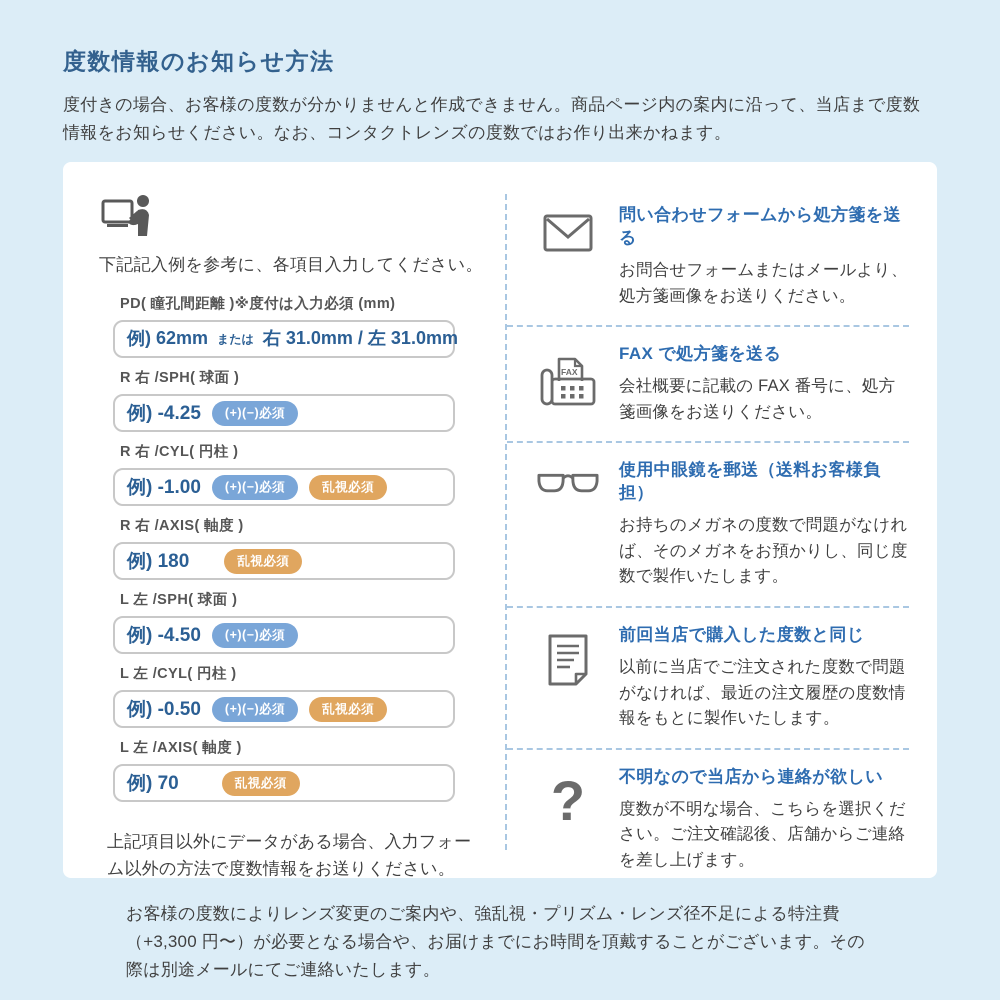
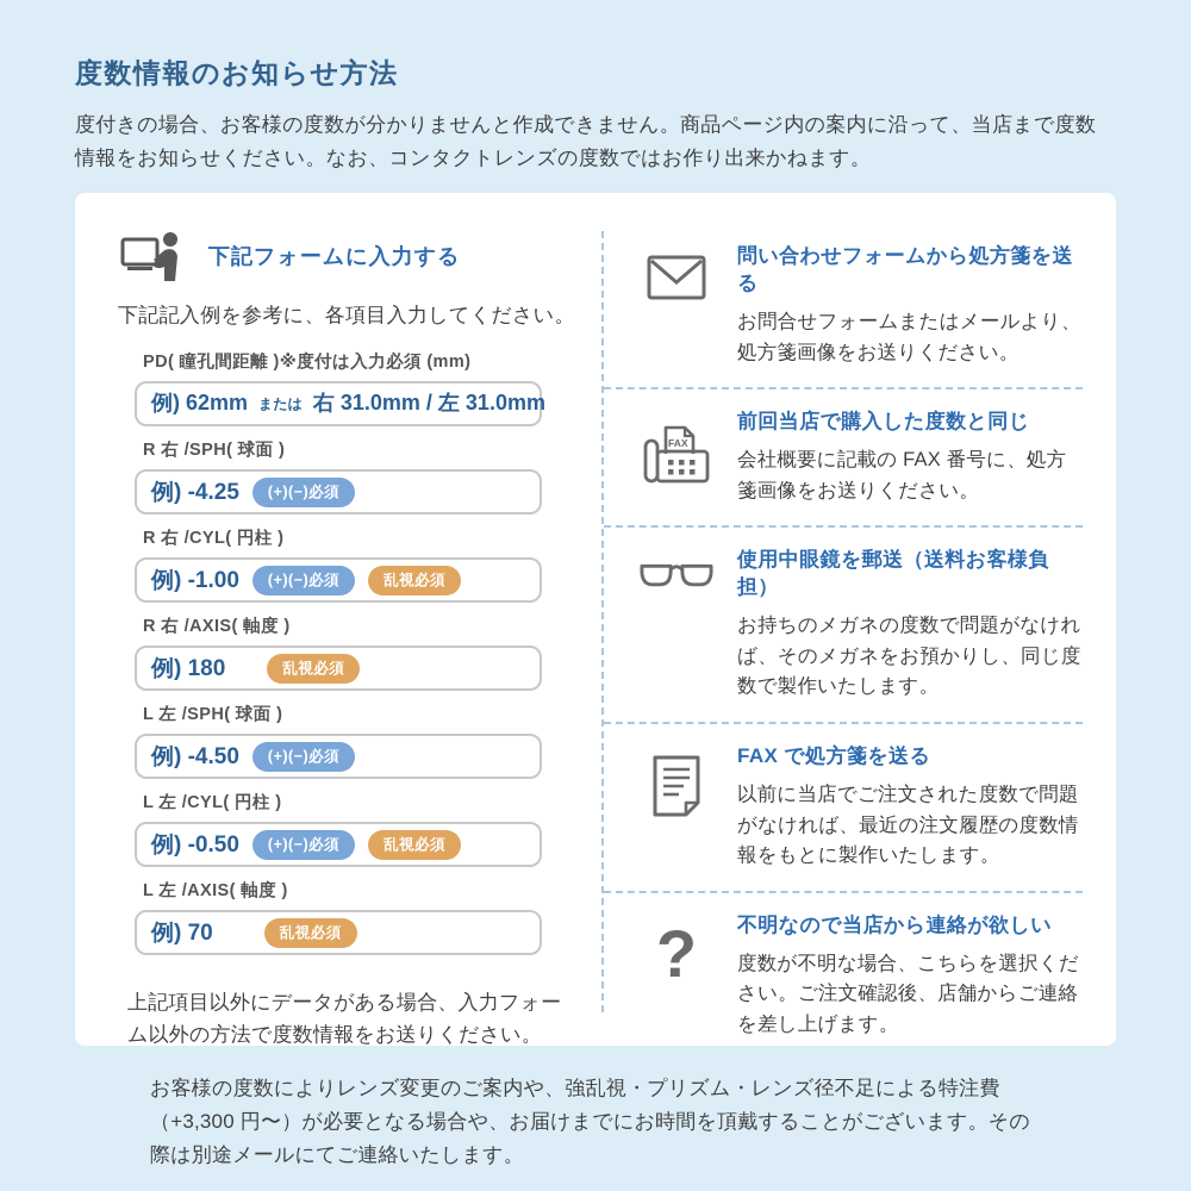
  度数情報のお知らせ方法
  度付きの場合、お客様の度数が分かりませんと作成できません。商品ページ内の案内に沿って、当店まで度数情報をお知らせください。なお、コンタクトレンズの度数ではお作り出来かねます。
+ 下記フォームに入力する
  下記記入例を参考に、各項目入力してください。
  PD( 瞳孔間距離 )※度付は入力必須 (mm)
  例) 62mm
  または
  右 31.0mm / 左 31.0mm
  R 右 /SPH( 球面 )
  例) -4.25
  (+)(−)必須
  R 右 /CYL( 円柱 )
  例) -1.00
  (+)(−)必須
  乱視必須
  R 右 /AXIS( 軸度 )
  例) 180
  乱視必須
  L 左 /SPH( 球面 )
  例) -4.50
  (+)(−)必須
  L 左 /CYL( 円柱 )
  例) -0.50
  (+)(−)必須
  乱視必須
  L 左 /AXIS( 軸度 )
  例) 70
  乱視必須
  上記項目以外にデータがある場合、入力フォーム以外の方法で度数情報をお送りください。
  問い合わせフォームから処方箋を送る
  お問合せフォームまたはメールより、処方箋画像をお送りください。
  FAX
- FAX で処方箋を送る
+ 前回当店で購入した度数と同じ
  会社概要に記載の FAX 番号に、処方箋画像をお送りください。
  使用中眼鏡を郵送（送料お客様負担）
  お持ちのメガネの度数で問題がなければ、そのメガネをお預かりし、同じ度数で製作いたします。
- 前回当店で購入した度数と同じ
+ FAX で処方箋を送る
  以前に当店でご注文された度数で問題がなければ、最近の注文履歴の度数情報をもとに製作いたします。
  ?
  不明なので当店から連絡が欲しい
  度数が不明な場合、こちらを選択ください。ご注文確認後、店舗からご連絡を差し上げます。
  お客様の度数によりレンズ変更のご案内や、強乱視・プリズム・レンズ径不足による特注費（+3,300 円〜）が必要となる場合や、お届けまでにお時間を頂戴することがございます。その際は別途メールにてご連絡いたします。
